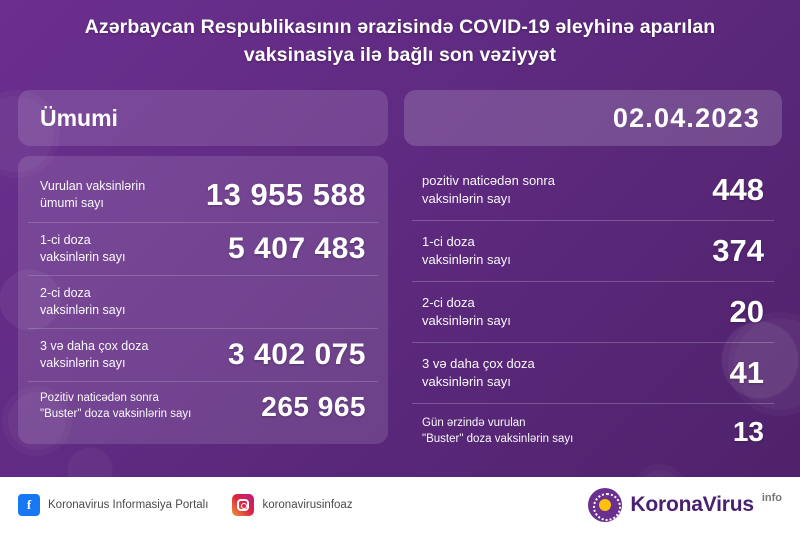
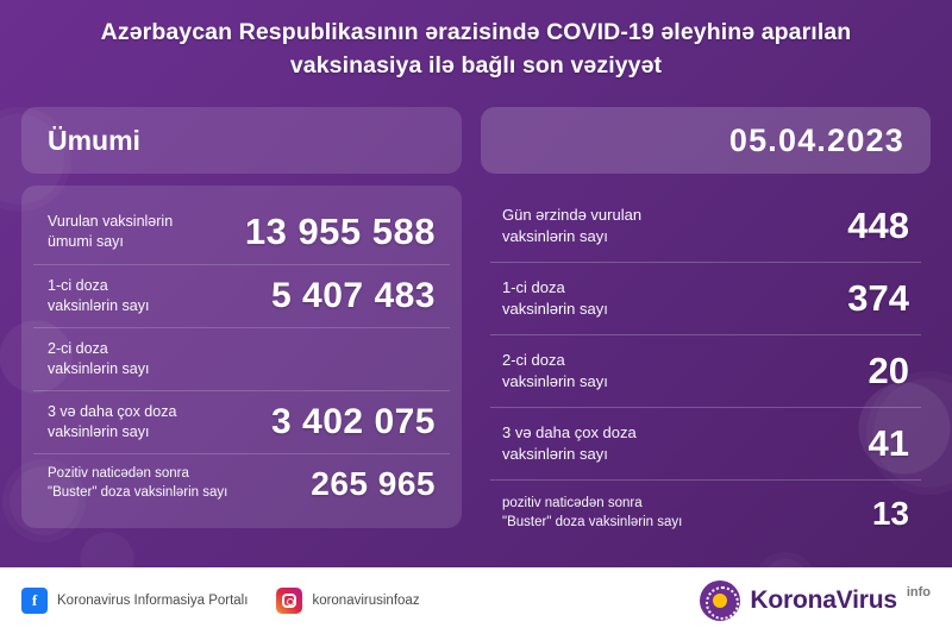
  Azərbaycan Respublikasının ərazisində COVID-19 əleyhinə aparılan
  vaksinasiya ilə bağlı son vəziyyət
  Ümumi
  Vurulan vaksinlərin
  ümumi sayı
  13 955 588
  1-ci doza
  vaksinlərin sayı
  5 407 483
  2-ci doza
  vaksinlərin sayı
  3 və daha çox doza
  vaksinlərin sayı
  3 402 075
  Pozitiv naticədən sonra
  "Buster" doza vaksinlərin sayı
  265 965
- 02.04.2023
+ 05.04.2023
- pozitiv naticədən sonra
+ Gün ərzində vurulan
  vaksinlərin sayı
  448
  1-ci doza
  vaksinlərin sayı
  374
  2-ci doza
  vaksinlərin sayı
  20
  3 və daha çox doza
  vaksinlərin sayı
  41
- Gün ərzində vurulan
+ pozitiv naticədən sonra
  "Buster" doza vaksinlərin sayı
  13
  f
  Koronavirus Informasiya Portalı
  koronavirusinfoaz
  KoronaVirus
  info
